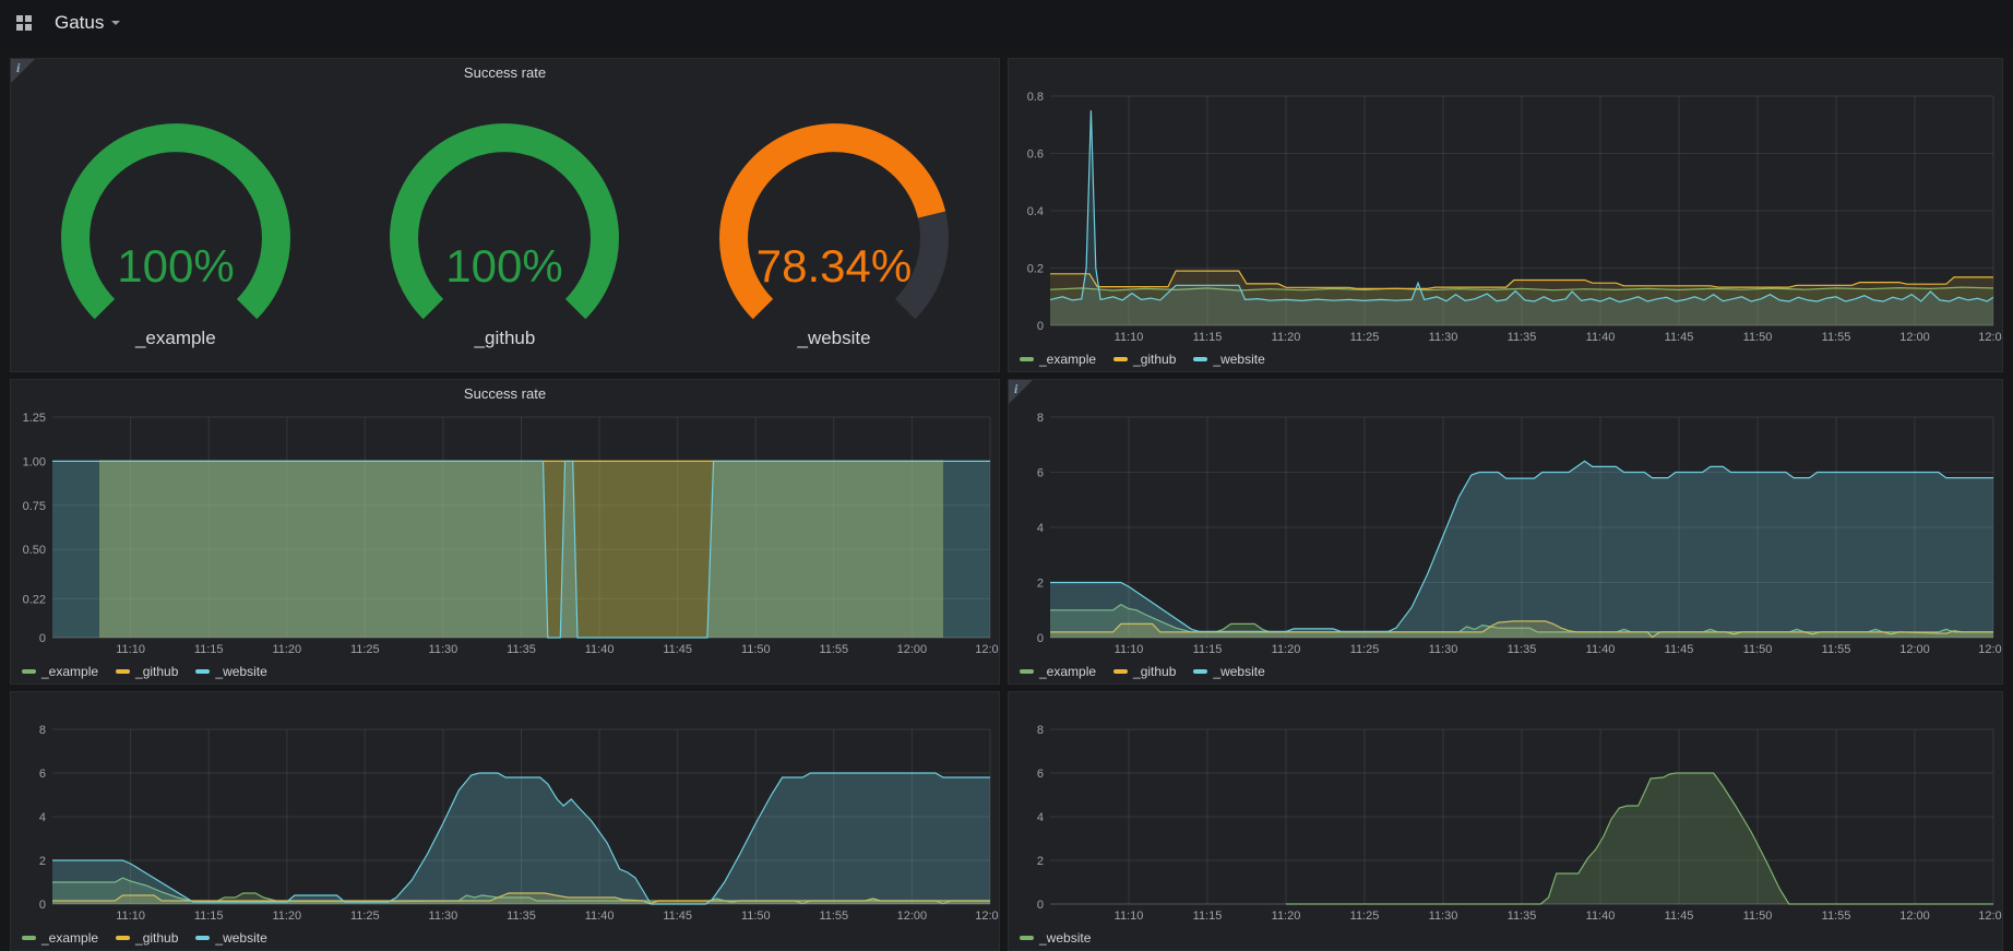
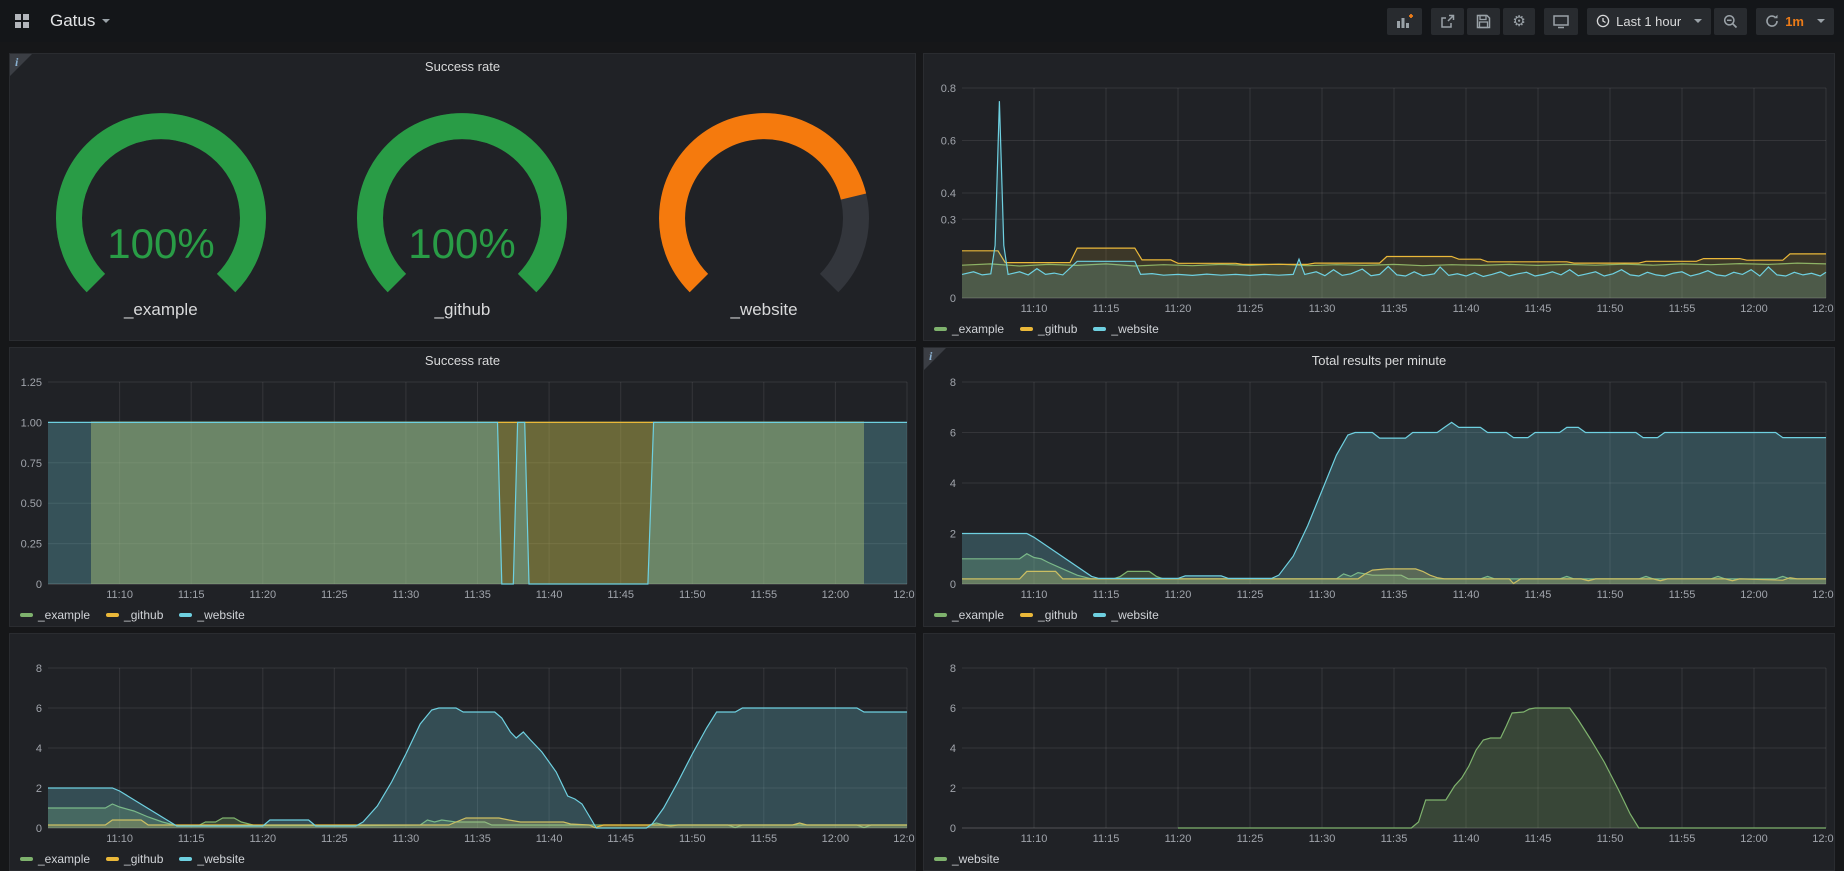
  Gatus
+ ⚙
+ Last 1 hour
+ 1m
  i
  Success rate
  100%
  _example
  100%
  _github
- 78.34%
  _website
  11:10
  11:15
  11:20
  11:25
  11:30
  11:35
  11:40
  11:45
  11:50
  11:55
  12:00
  12:0
  0
- 0.2
+ 0.3
  0.4
  0.6
  0.8
  _example
  _github
  _website
  Success rate
  11:10
  11:15
  11:20
  11:25
  11:30
  11:35
  11:40
  11:45
  11:50
  11:55
  12:00
  12:0
  0
- 0.22
+ 0.25
  0.50
  0.75
  1.00
  1.25
  _example
  _github
  _website
  i
+ Total results per minute
  11:10
  11:15
  11:20
  11:25
  11:30
  11:35
  11:40
  11:45
  11:50
  11:55
  12:00
  12:0
  0
  2
  4
  6
  8
  _example
  _github
  _website
  11:10
  11:15
  11:20
  11:25
  11:30
  11:35
  11:40
  11:45
  11:50
  11:55
  12:00
  12:0
  0
  2
  4
  6
  8
  _example
  _github
  _website
  11:10
  11:15
  11:20
  11:25
  11:30
  11:35
  11:40
  11:45
  11:50
  11:55
  12:00
  12:0
  0
  2
  4
  6
  8
  _website
